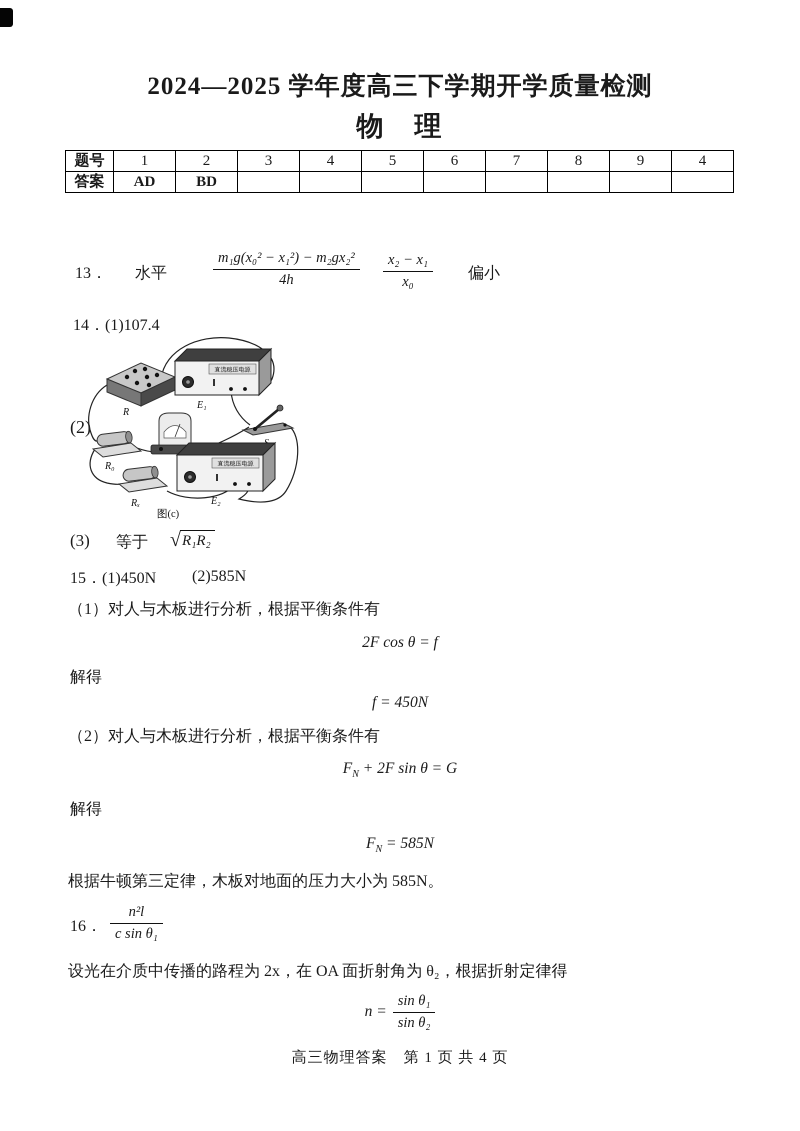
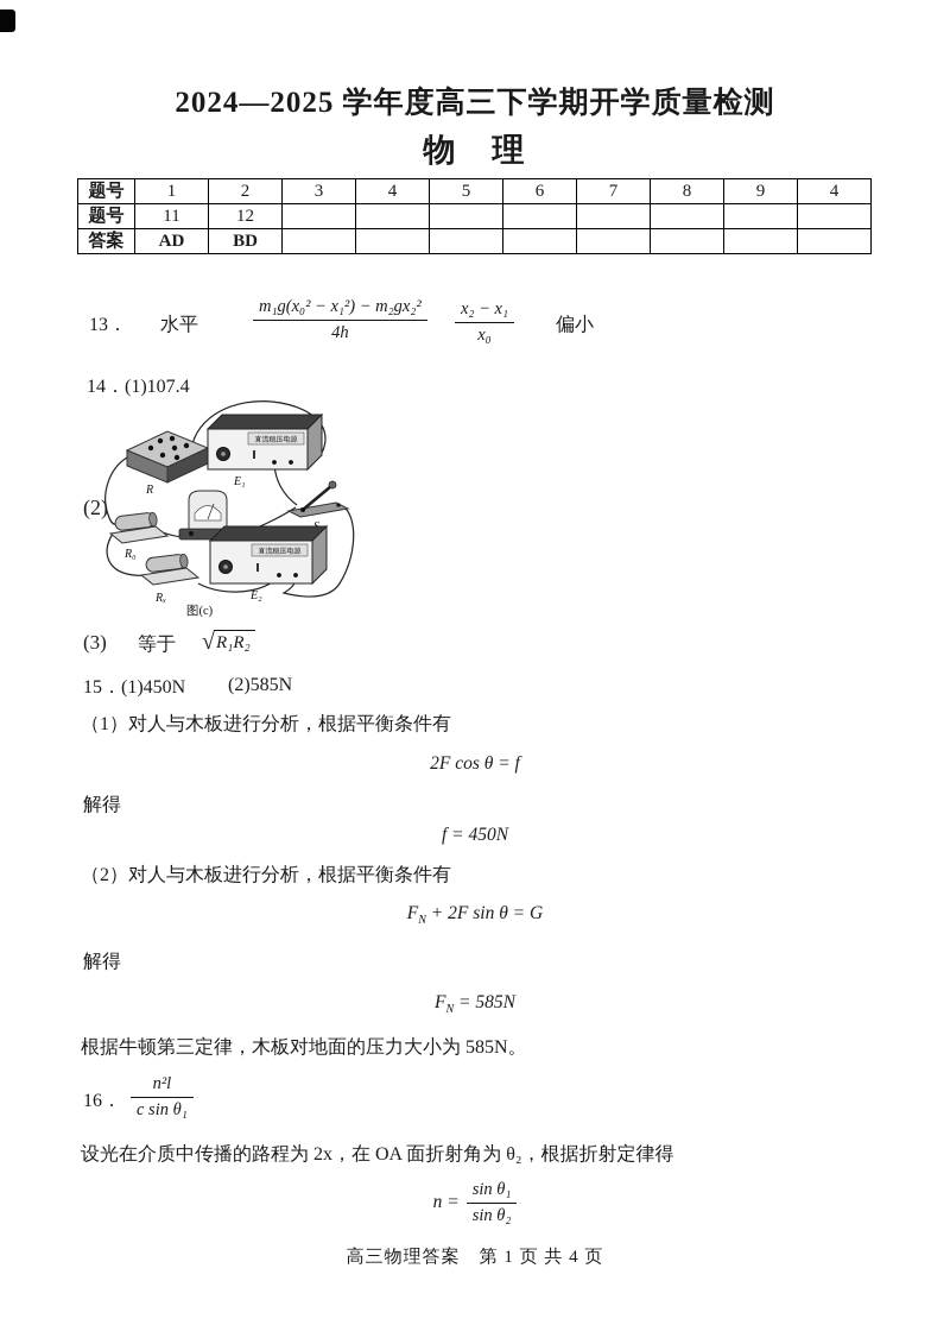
  2024—2025 学年度高三下学期开学质量检测
  物 理
  题号	1	2	3	4	5	6	7	8	9	4
+ 题号	11	12
  答案	AD	BD
  13．
  水平
  m₁g(x₀² − x₁²) − m₂gx₂²
  4h
  x₂ − x₁
  x₀
  偏小
  14．(1)107.4
  (2)
  R
  E₁
  R₀
  Rₓ
  E₂
  图(c)
  (3)
  等于
  √
  R₁R₂
  15．(1)450N
  (2)585N
  （1）对人与木板进行分析，根据平衡条件有
  2F cos θ = f
  解得
  f = 450N
  （2）对人与木板进行分析，根据平衡条件有
  FN + 2F sin θ = G
  解得
  FN = 585N
  根据牛顿第三定律，木板对地面的压力大小为 585N。
  16．
  n²l
  c sin θ₁
  设光在介质中传播的路程为 2x，在 OA 面折射角为 θ₂，根据折射定律得
  n =
  sin θ₁
  sin θ₂
  高三物理答案 第 1 页 共 4 页
